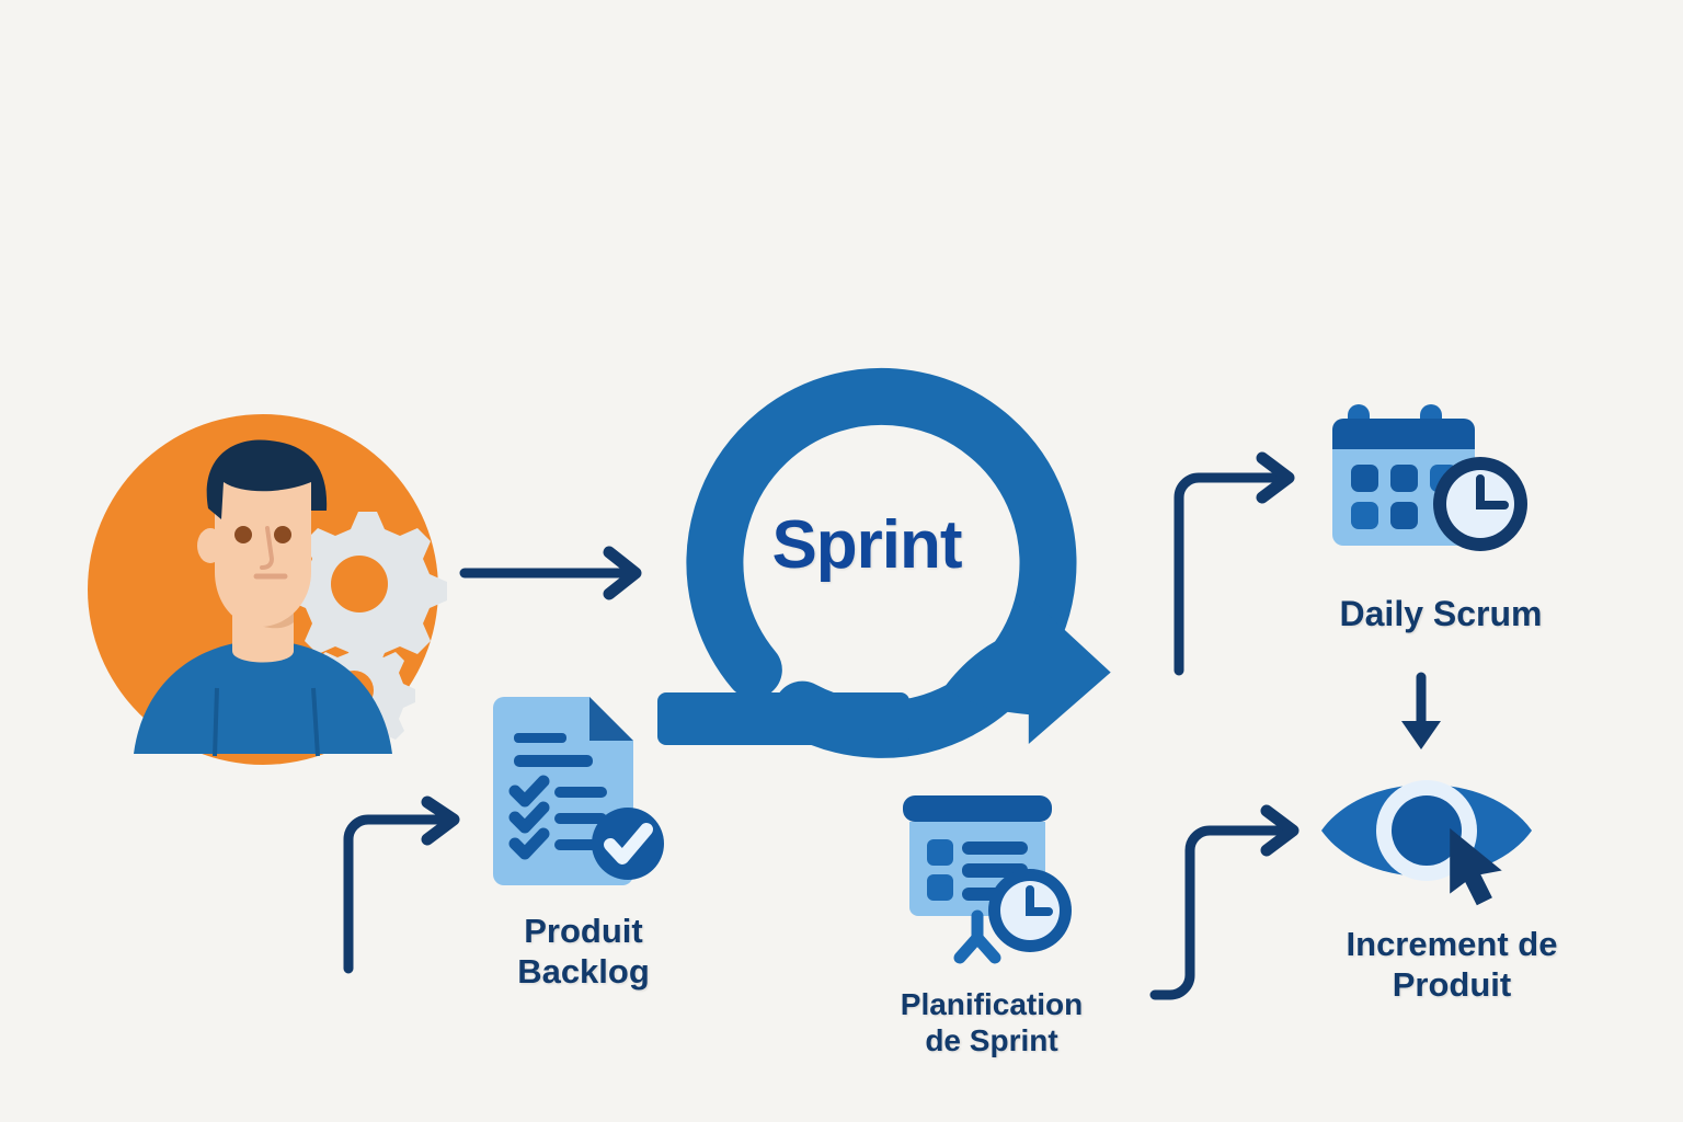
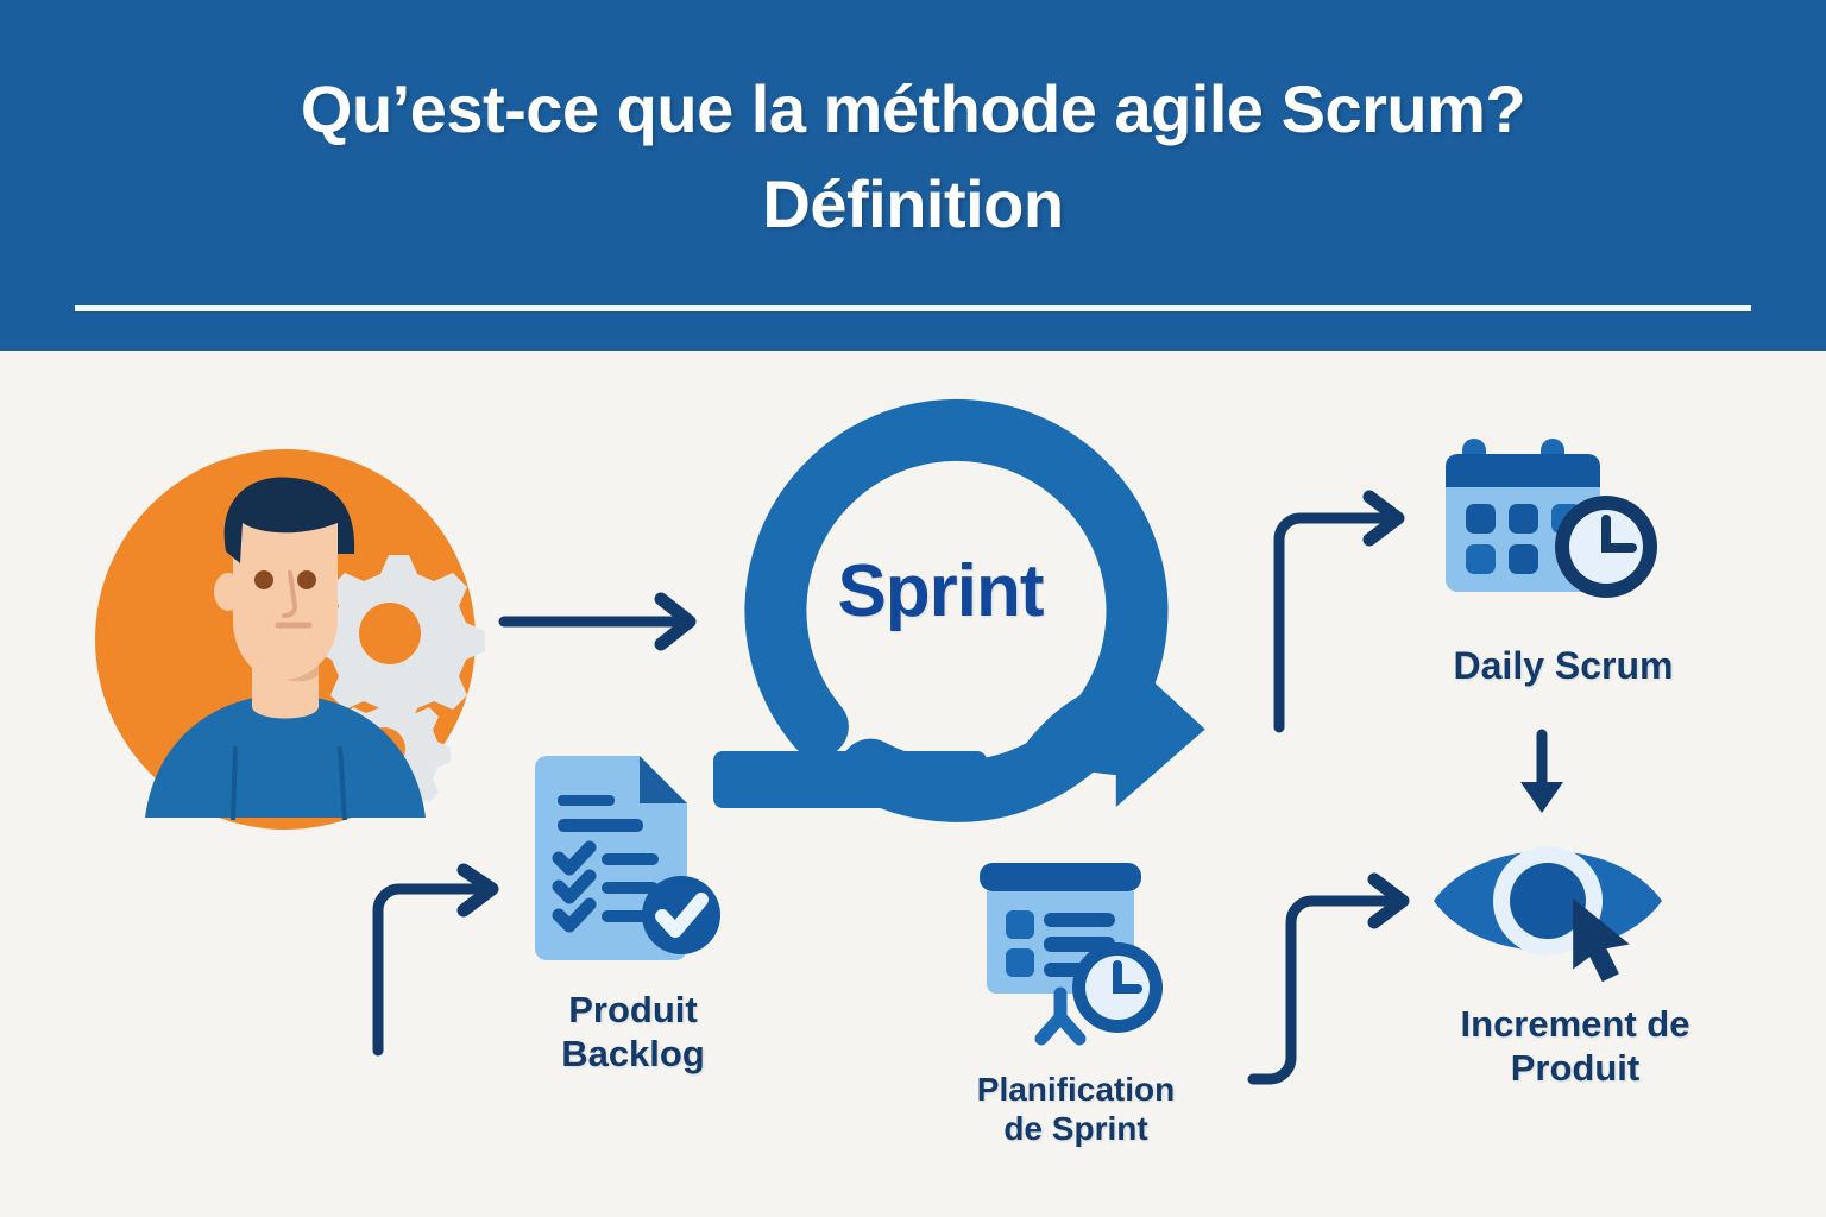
+ Qu’est-ce que la méthode agile Scrum?
+ Définition
  Sprint
  Produit
  Backlog
  Planification
  de Sprint
  Daily Scrum
  Increment de
  Produit
